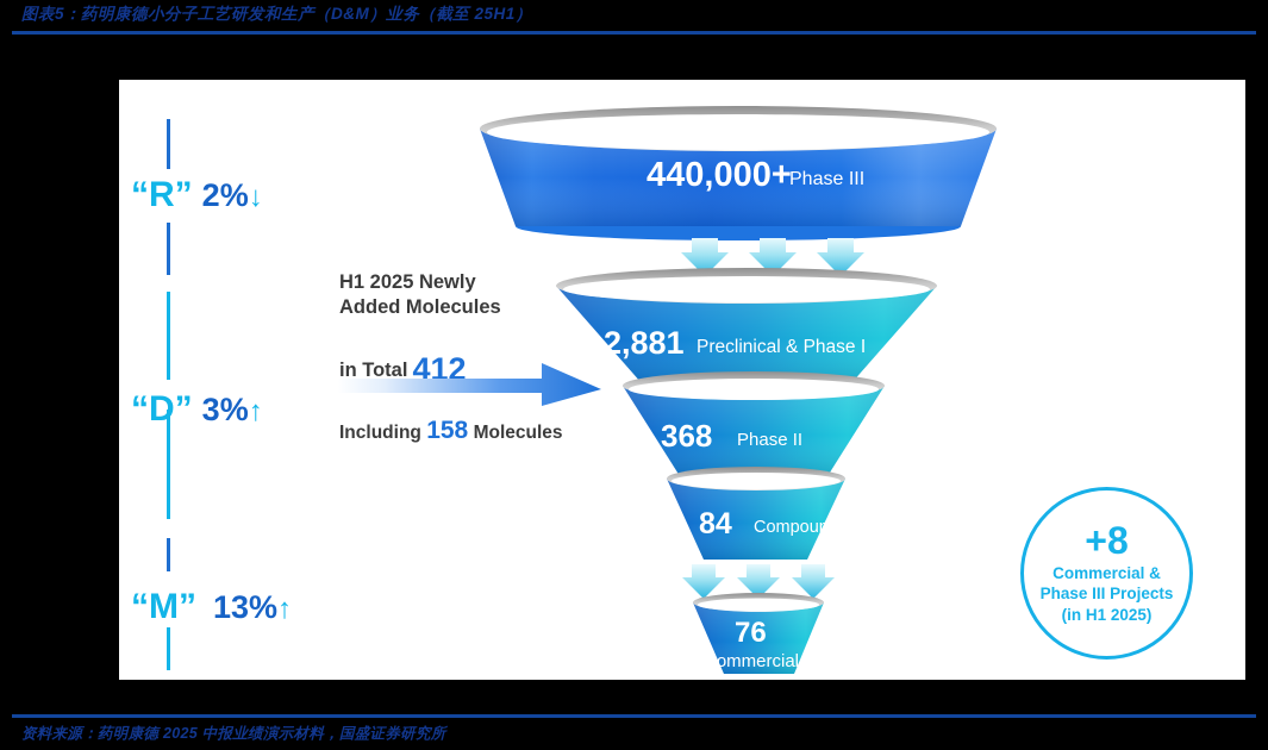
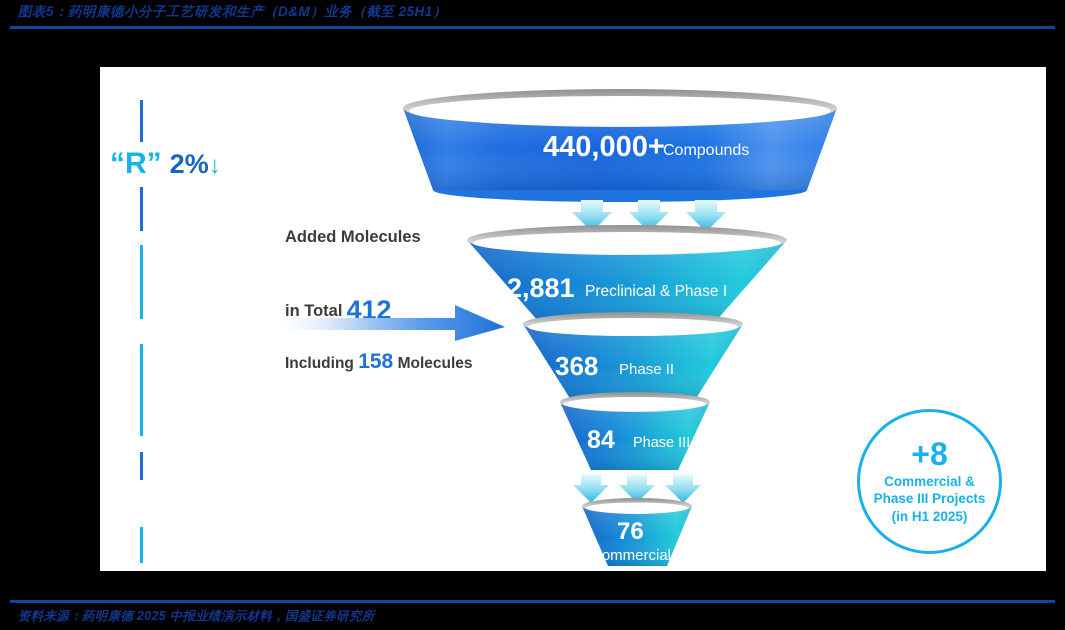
  图表5：药明康德小分子工艺研发和生产（D&M）业务（截至 25H1）
  “R” 2%↓
- “D” 3%↑
- “M” 13%↑
- H1 2025 Newly
  Added Molecules
  in Total 412
  Including 158 Molecules
  440,000+
- Phase III
+ Compounds
  2,881
  Preclinical & Phase I
  368
  Phase II
  84
- Compounds
+ Phase III
  76
  Commercial
  +8
  Commercial &
  Phase III Projects
  (in H1 2025)
  资料来源：药明康德 2025 中报业绩演示材料，国盛证券研究所
